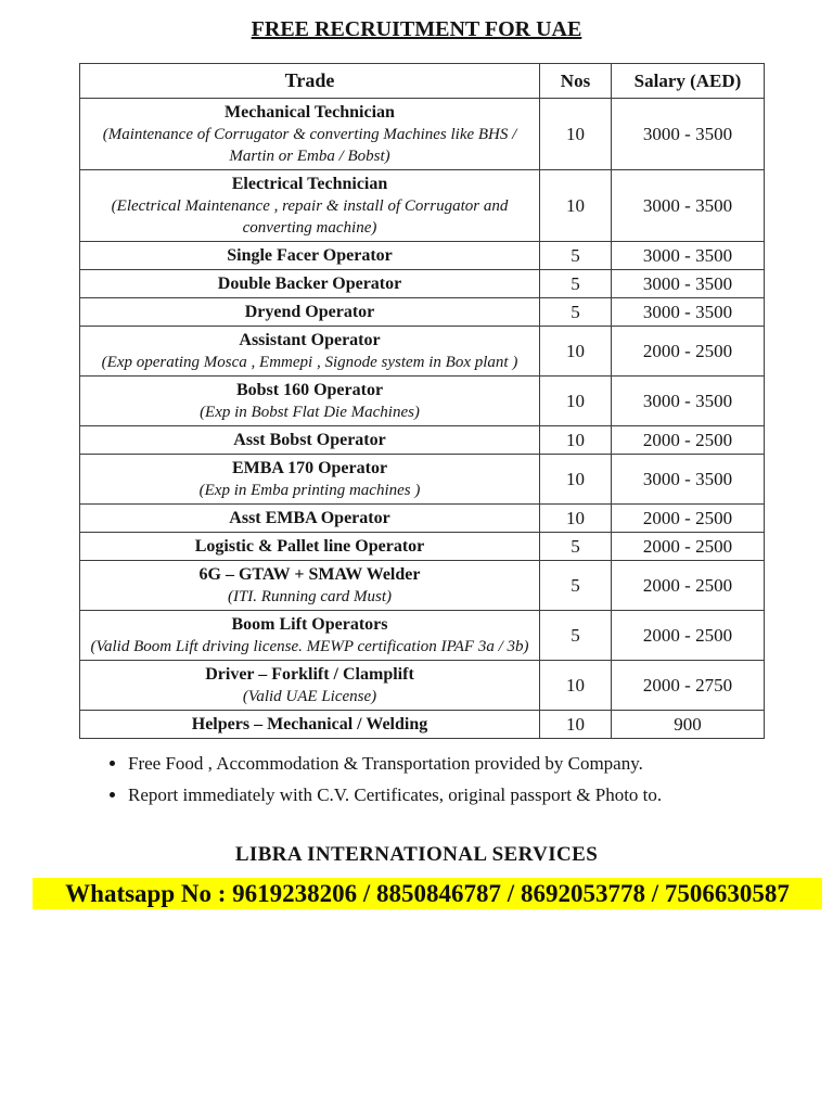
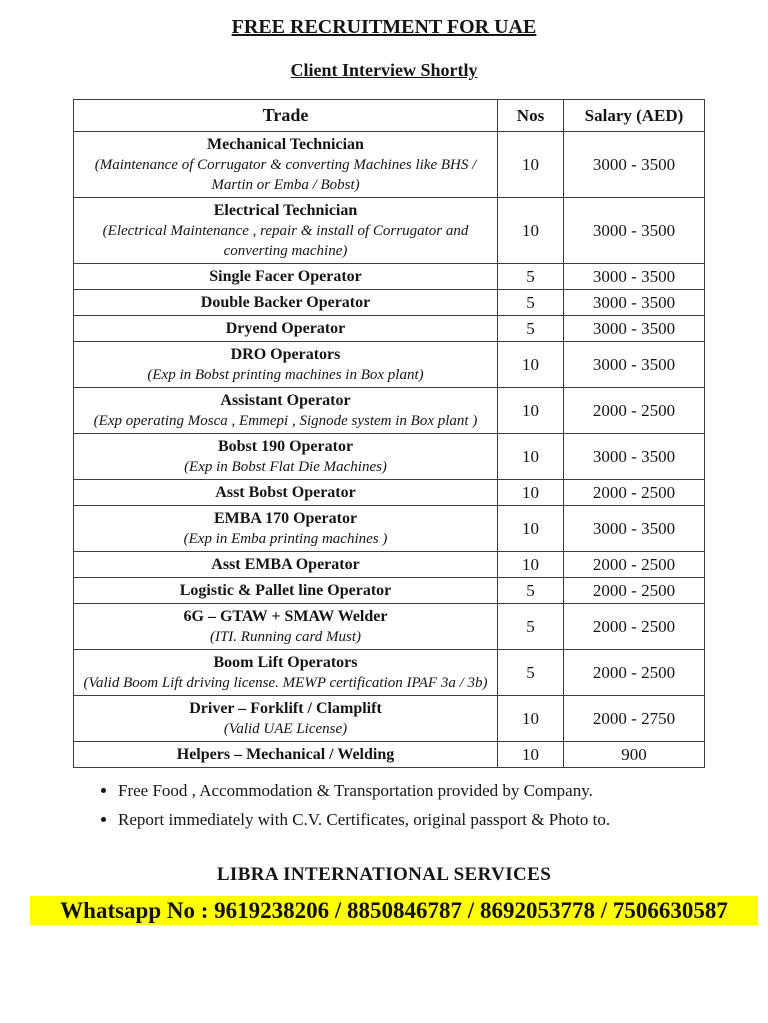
  FREE RECRUITMENT FOR UAE
+ Client Interview Shortly
  Trade	Nos	Salary (AED)
  Mechanical Technician (Maintenance of Corrugator & converting Machines like BHS / Martin or Emba / Bobst)	10	3000 - 3500
  Electrical Technician (Electrical Maintenance , repair & install of Corrugator and converting machine)	10	3000 - 3500
  Single Facer Operator	5	3000 - 3500
  Double Backer Operator	5	3000 - 3500
  Dryend Operator	5	3000 - 3500
+ DRO Operators (Exp in Bobst printing machines in Box plant)	10	3000 - 3500
  Assistant Operator (Exp operating Mosca , Emmepi , Signode system in Box plant )	10	2000 - 2500
- Bobst 160 Operator (Exp in Bobst Flat Die Machines)	10	3000 - 3500
+ Bobst 190 Operator (Exp in Bobst Flat Die Machines)	10	3000 - 3500
  Asst Bobst Operator	10	2000 - 2500
  EMBA 170 Operator (Exp in Emba printing machines )	10	3000 - 3500
  Asst EMBA Operator	10	2000 - 2500
  Logistic & Pallet line Operator	5	2000 - 2500
  6G – GTAW + SMAW Welder (ITI. Running card Must)	5	2000 - 2500
  Boom Lift Operators (Valid Boom Lift driving license. MEWP certification IPAF 3a / 3b)	5	2000 - 2500
  Driver – Forklift / Clamplift (Valid UAE License)	10	2000 - 2750
  Helpers – Mechanical / Welding	10	900
  Free Food , Accommodation & Transportation provided by Company.
  Report immediately with C.V. Certificates, original passport & Photo to.
  LIBRA INTERNATIONAL SERVICES
  Whatsapp No : 9619238206 / 8850846787 / 8692053778 / 7506630587
